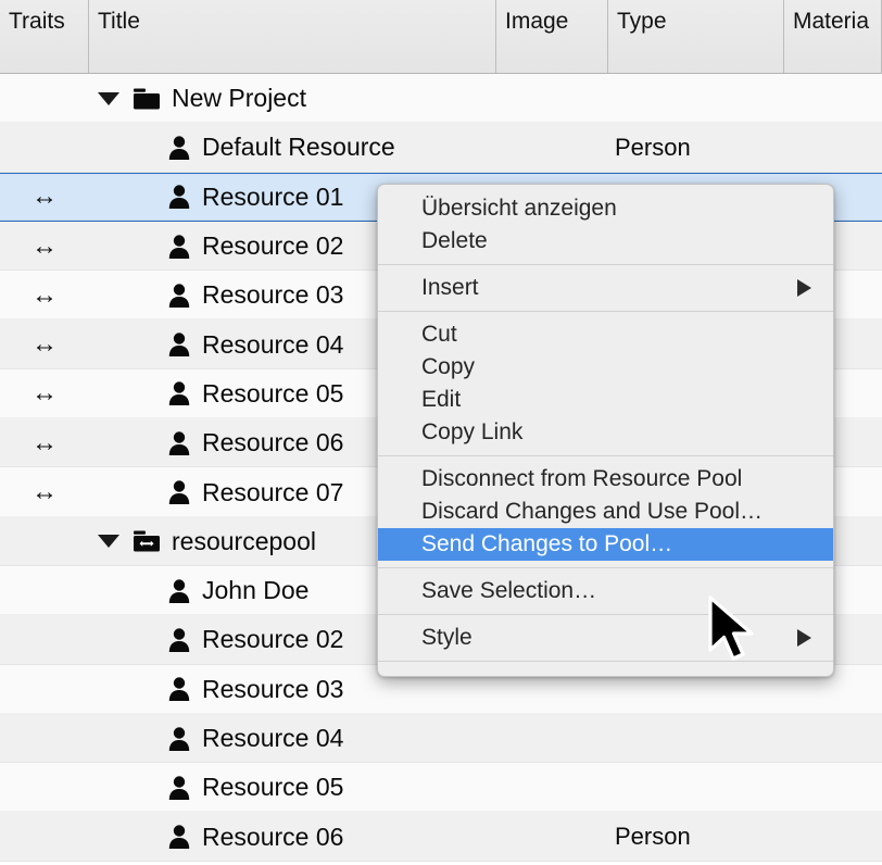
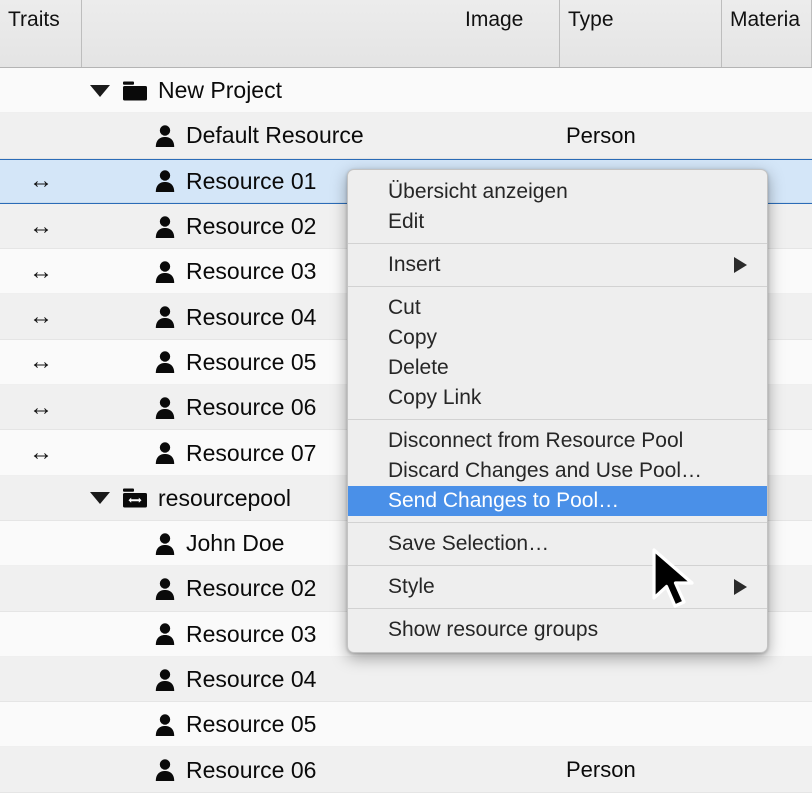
  Traits
- Title
  Image
  Type
  Materia
  New Project
  Default Resource
  Person
  ↔
  Resource 01
  ↔
  Resource 02
  ↔
  Resource 03
  ↔
  Resource 04
  ↔
  Resource 05
  ↔
  Resource 06
  ↔
  Resource 07
  resourcepool
  John Doe
  Resource 02
  Resource 03
  Resource 04
  Resource 05
  Resource 06
  Person
  Übersicht anzeigen
- Delete
+ Edit
  Insert
  Cut
  Copy
- Edit
+ Delete
  Copy Link
  Disconnect from Resource Pool
  Discard Changes and Use Pool…
  Send Changes to Pool…
  Save Selection…
  Style
+ Show resource groups
